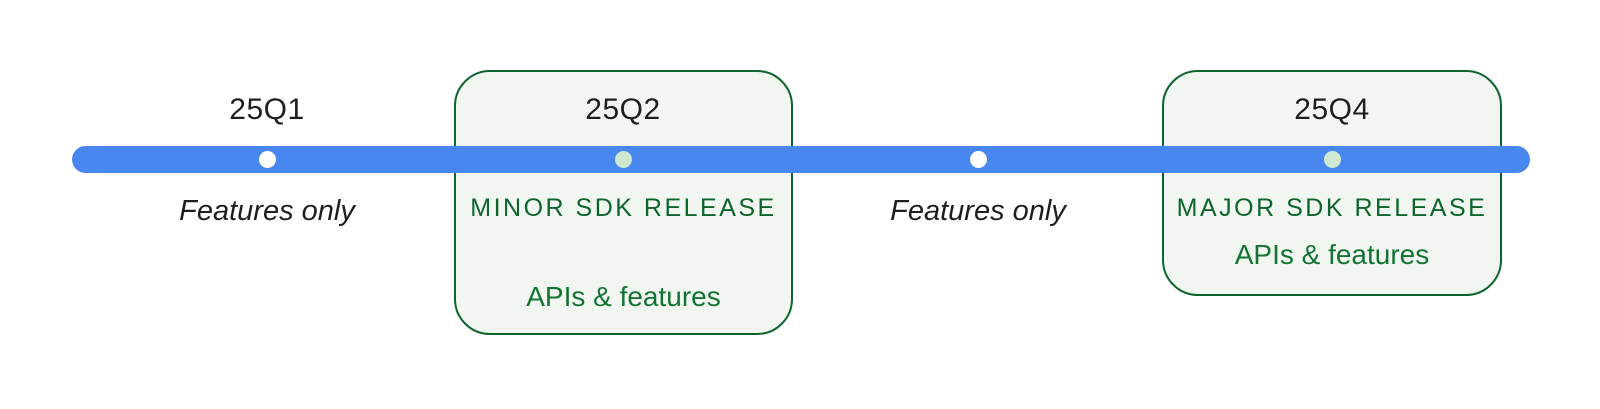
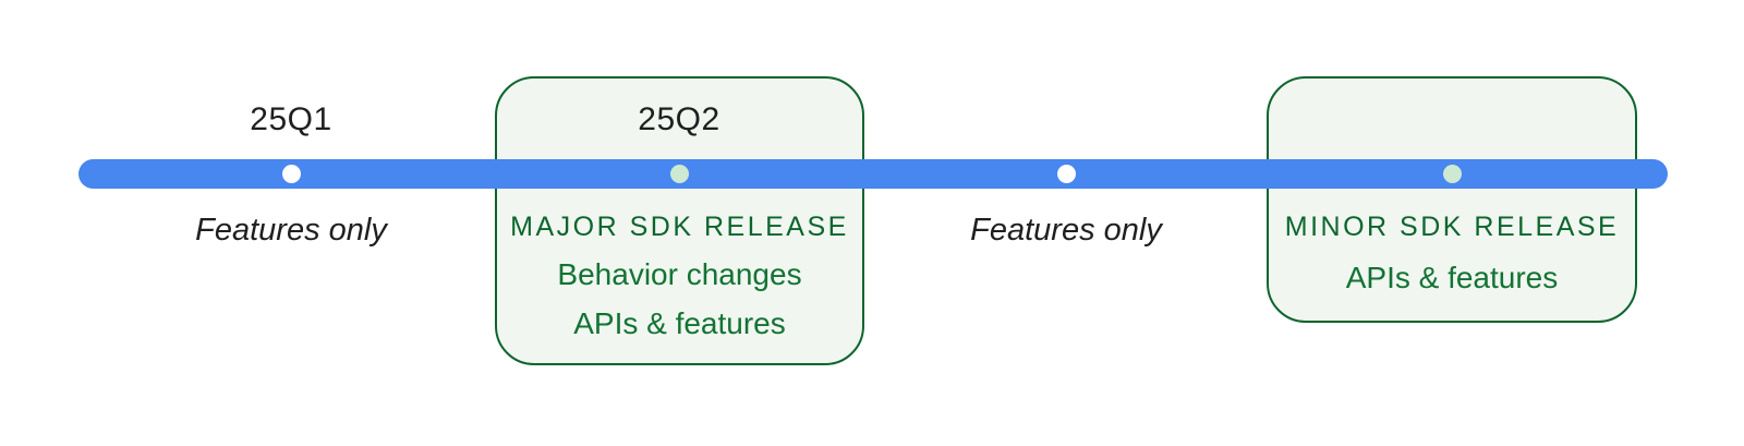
  25Q1
  25Q2
- 25Q4
  Features only
  Features only
- MINOR SDK RELEASE
+ MAJOR SDK RELEASE
+ Behavior changes
  APIs & features
- MAJOR SDK RELEASE
+ MINOR SDK RELEASE
  APIs & features
